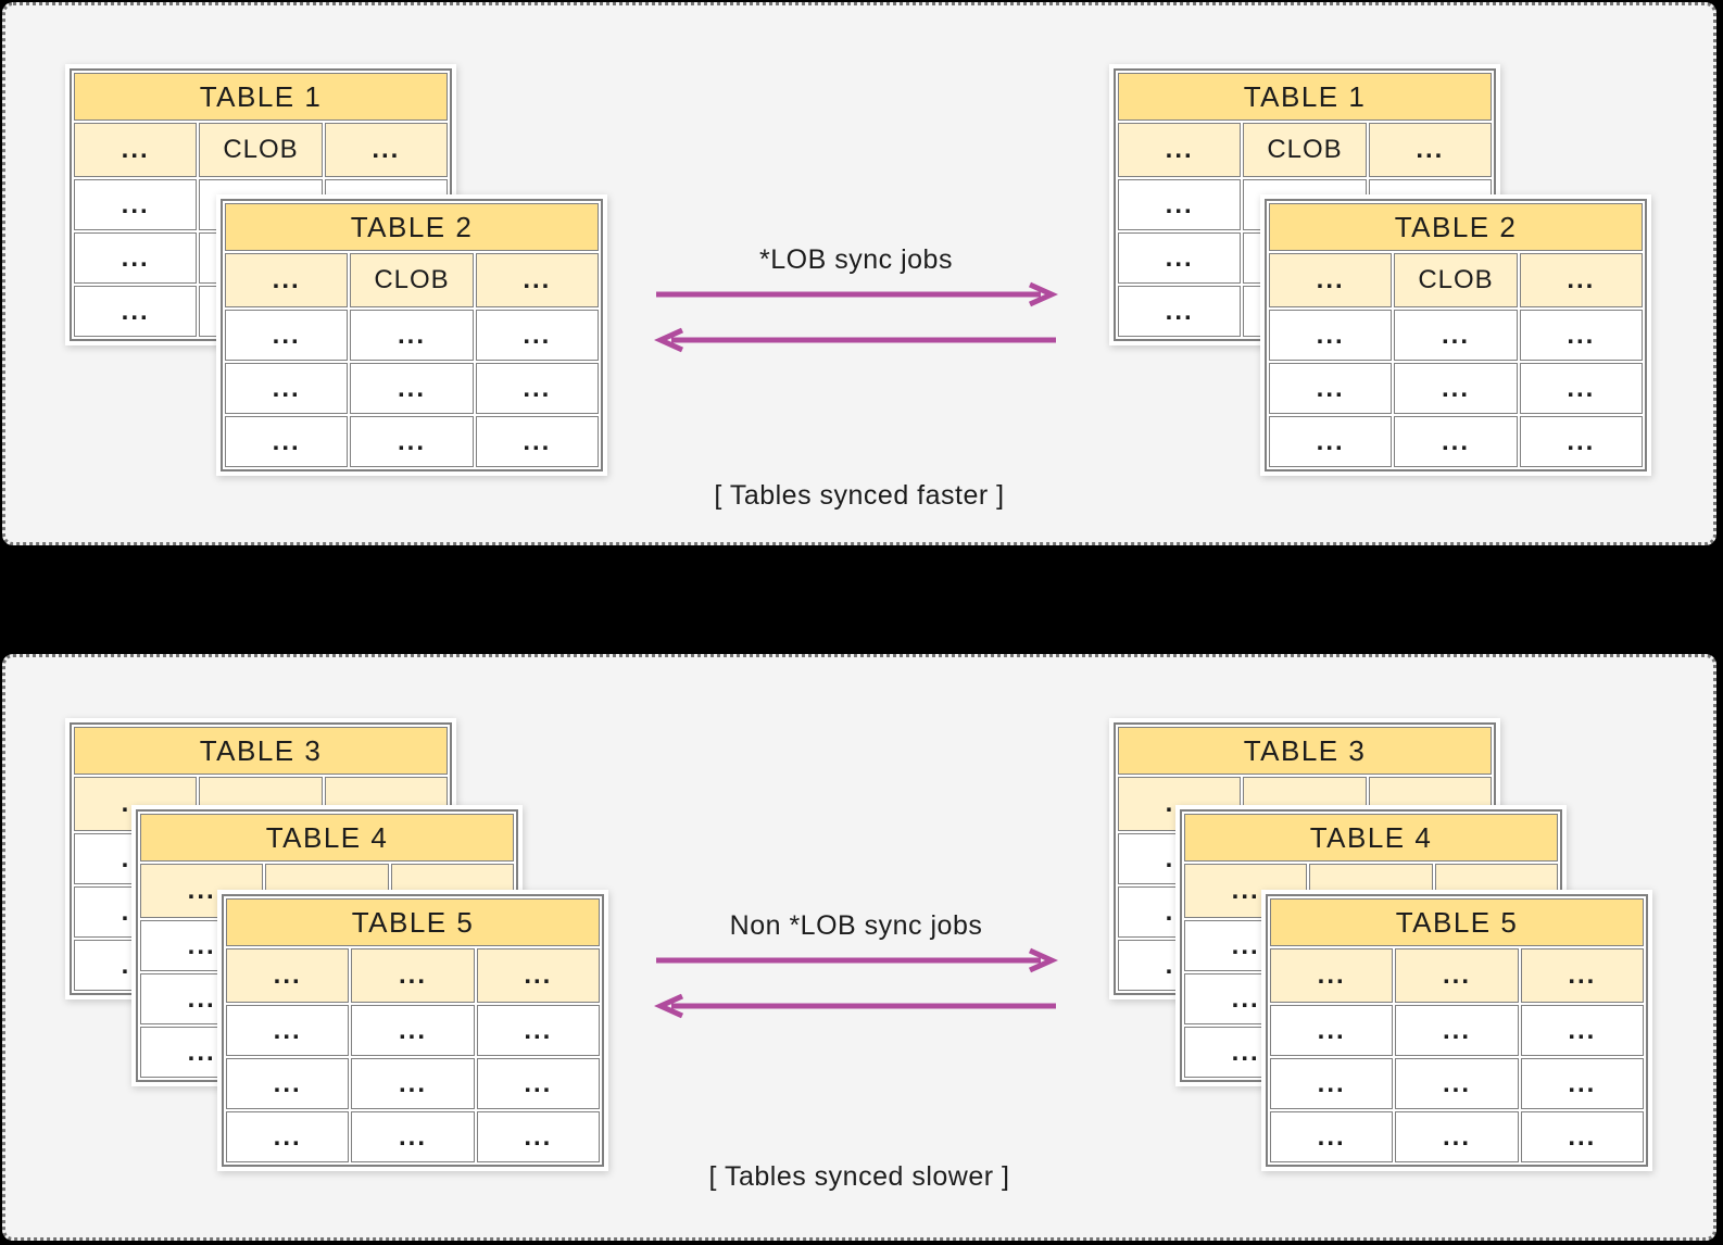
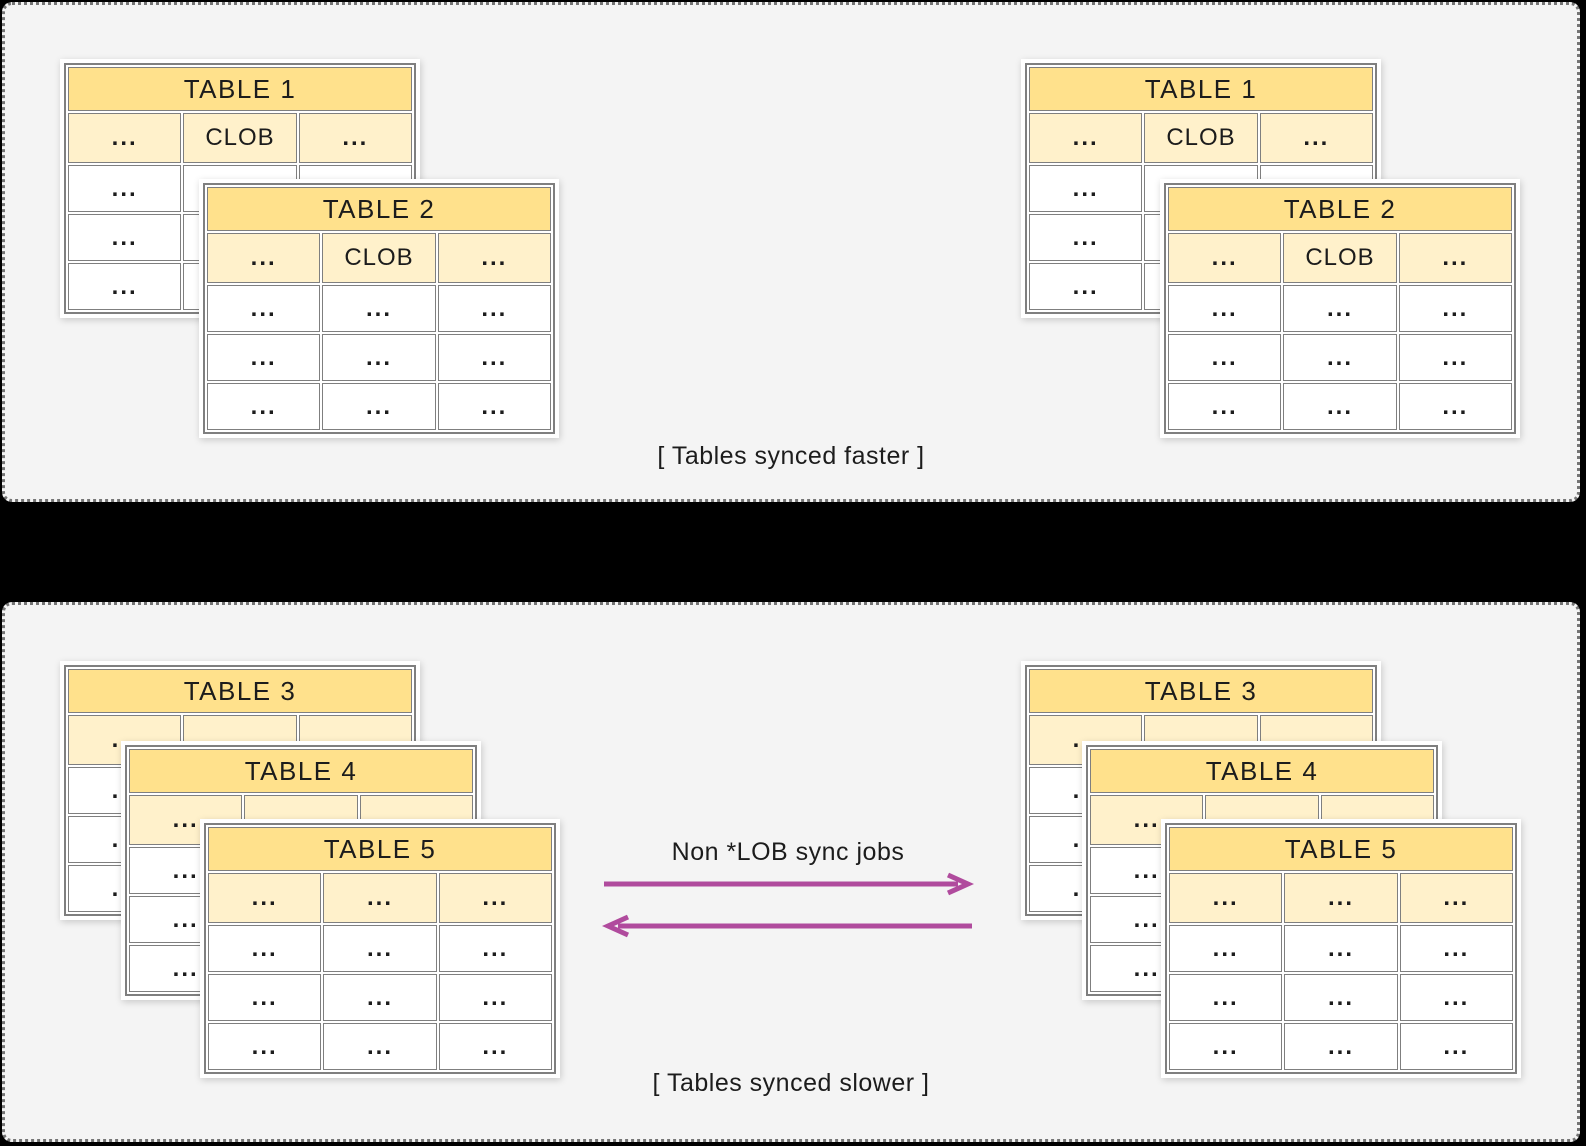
  TABLE 1
  ...	CLOB	...
  TABLE 2
  ...	CLOB	...
  ...	...	...
  ...	...	...
  ...	...	...
- *LOB sync jobs
  TABLE 1
  ...	CLOB	...
  TABLE 2
  ...	CLOB	...
  ...	...	...
  ...	...	...
  ...	...	...
  [ Tables synced faster ]
  TABLE 3
  ...	...	...
  TABLE 4
  TABLE 5
  ...	...	...
  ...	...	...
  ...	...	...
  ...	...	...
  Non *LOB sync jobs
  TABLE 3
  ...	...	...
  TABLE 4
  TABLE 5
  ...	...	...
  ...	...	...
  ...	...	...
  ...	...	...
  [ Tables synced slower ]
